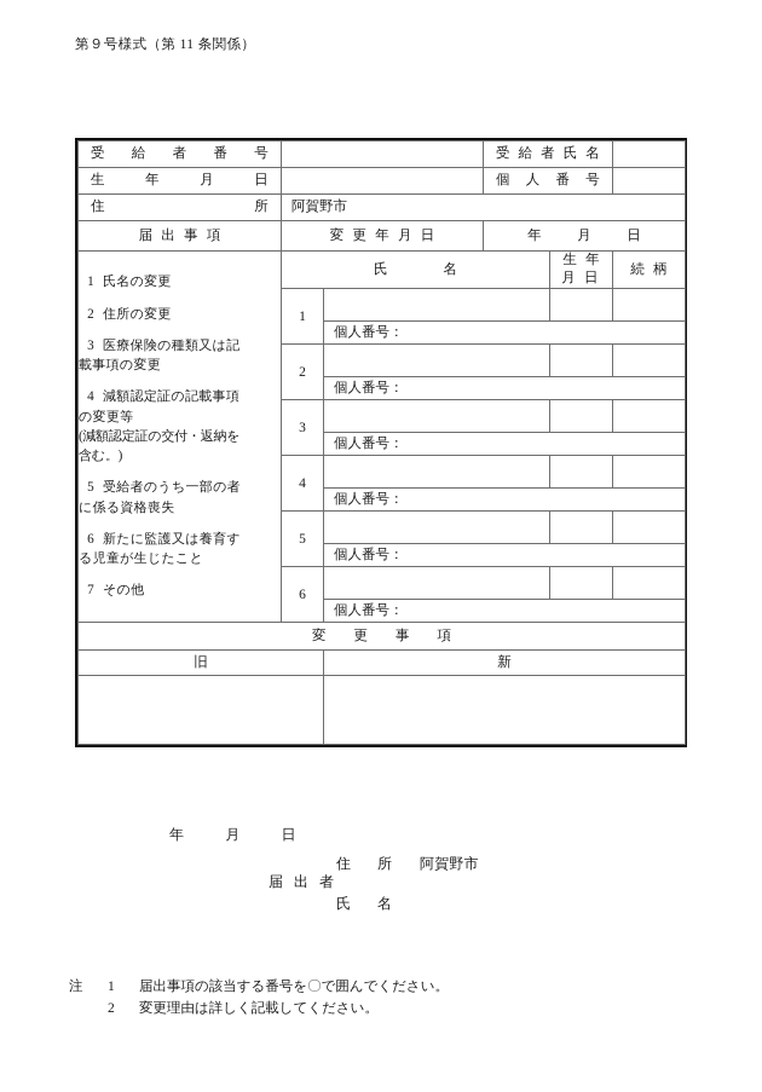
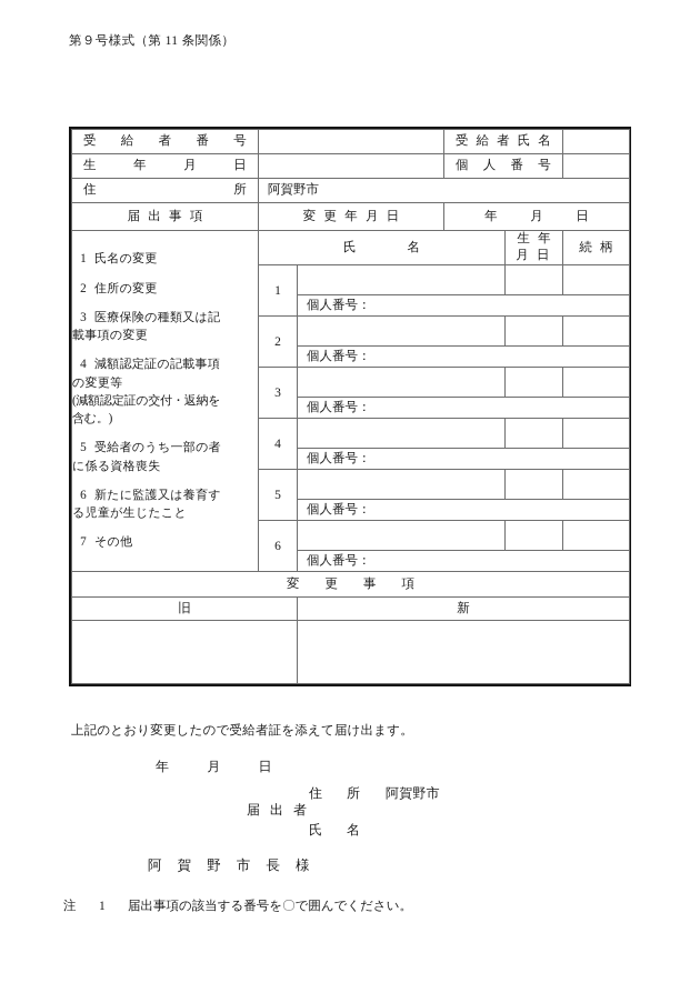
  第９号様式（第 11 条関係）
  受 給 者 番 号		受 給 者 氏 名
  生 年 月 日		個 人 番 号
  住 所	阿賀野市
  届 出 事 項	変 更 年 月 日	年 月 日
  1 氏名の変更 2 住所の変更 3 医療保険の種類又は記 載事項の変更 4 減額認定証の記載事項 の変更等 (減額認定証の交付・返納を 含む。) 5 受給者のうち一部の者 に係る資格喪失 6 新たに監護又は養育す る児童が生じたこと 7 その他	氏 名	生 年 月 日	続 柄
  1
  個人番号：
  2
  個人番号：
  3
  個人番号：
  4
  個人番号：
  5
  個人番号：
  6
  個人番号：
  変 更 事 項
  旧	新
+ 上記のとおり変更したので受給者証を添えて届け出ます。
  年 月 日
  届 出 者
  住 所 阿賀野市
  氏 名
+ 阿 賀 野 市 長 様
  注 1 届出事項の該当する番号を〇で囲んでください。
- 2 変更理由は詳しく記載してください。
